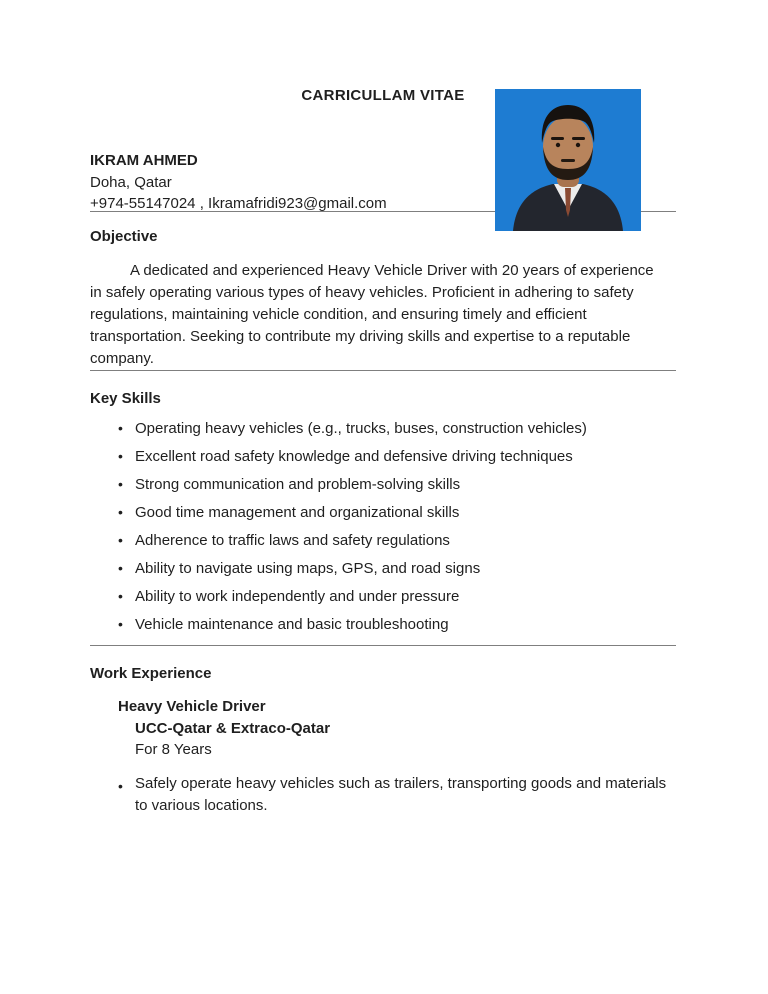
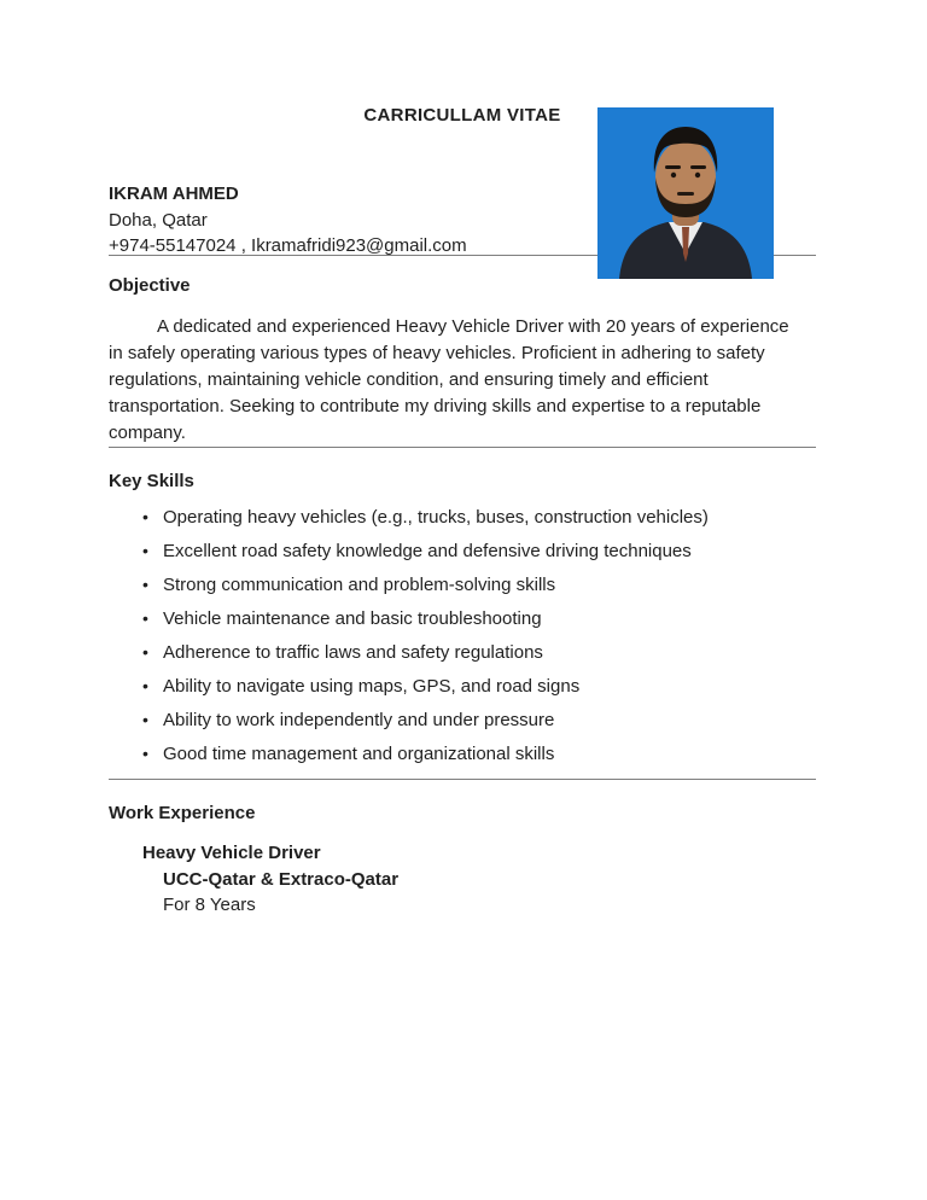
  CARRICULLAM VITAE
  IKRAM AHMED
  Doha, Qatar
  +974-55147024 , Ikramafridi923@gmail.com
  Objective
  A dedicated and experienced Heavy Vehicle Driver with 20 years of experience in safely operating various types of heavy vehicles. Proficient in adhering to safety regulations, maintaining vehicle condition, and ensuring timely and efficient transportation. Seeking to contribute my driving skills and expertise to a reputable company.
  Key Skills
  Operating heavy vehicles (e.g., trucks, buses, construction vehicles)
  Excellent road safety knowledge and defensive driving techniques
  Strong communication and problem-solving skills
- Good time management and organizational skills
+ Vehicle maintenance and basic troubleshooting
  Adherence to traffic laws and safety regulations
  Ability to navigate using maps, GPS, and road signs
  Ability to work independently and under pressure
- Vehicle maintenance and basic troubleshooting
+ Good time management and organizational skills
  Work Experience
  Heavy Vehicle Driver
  UCC-Qatar & Extraco-Qatar
  For 8 Years
- Safely operate heavy vehicles such as trailers, transporting goods and materials to various locations.
